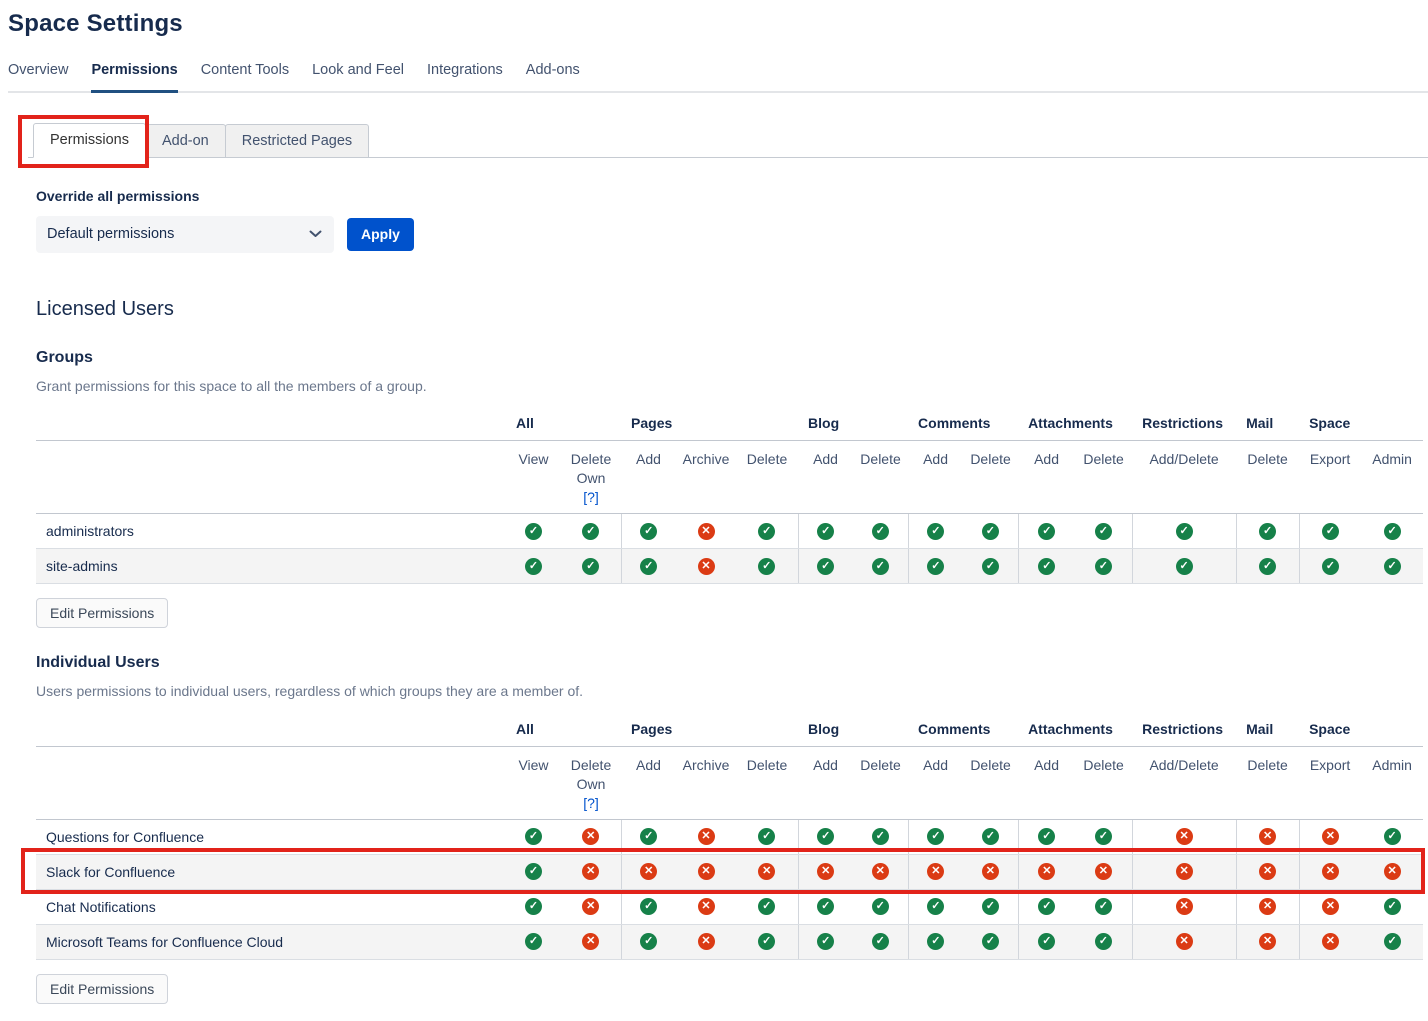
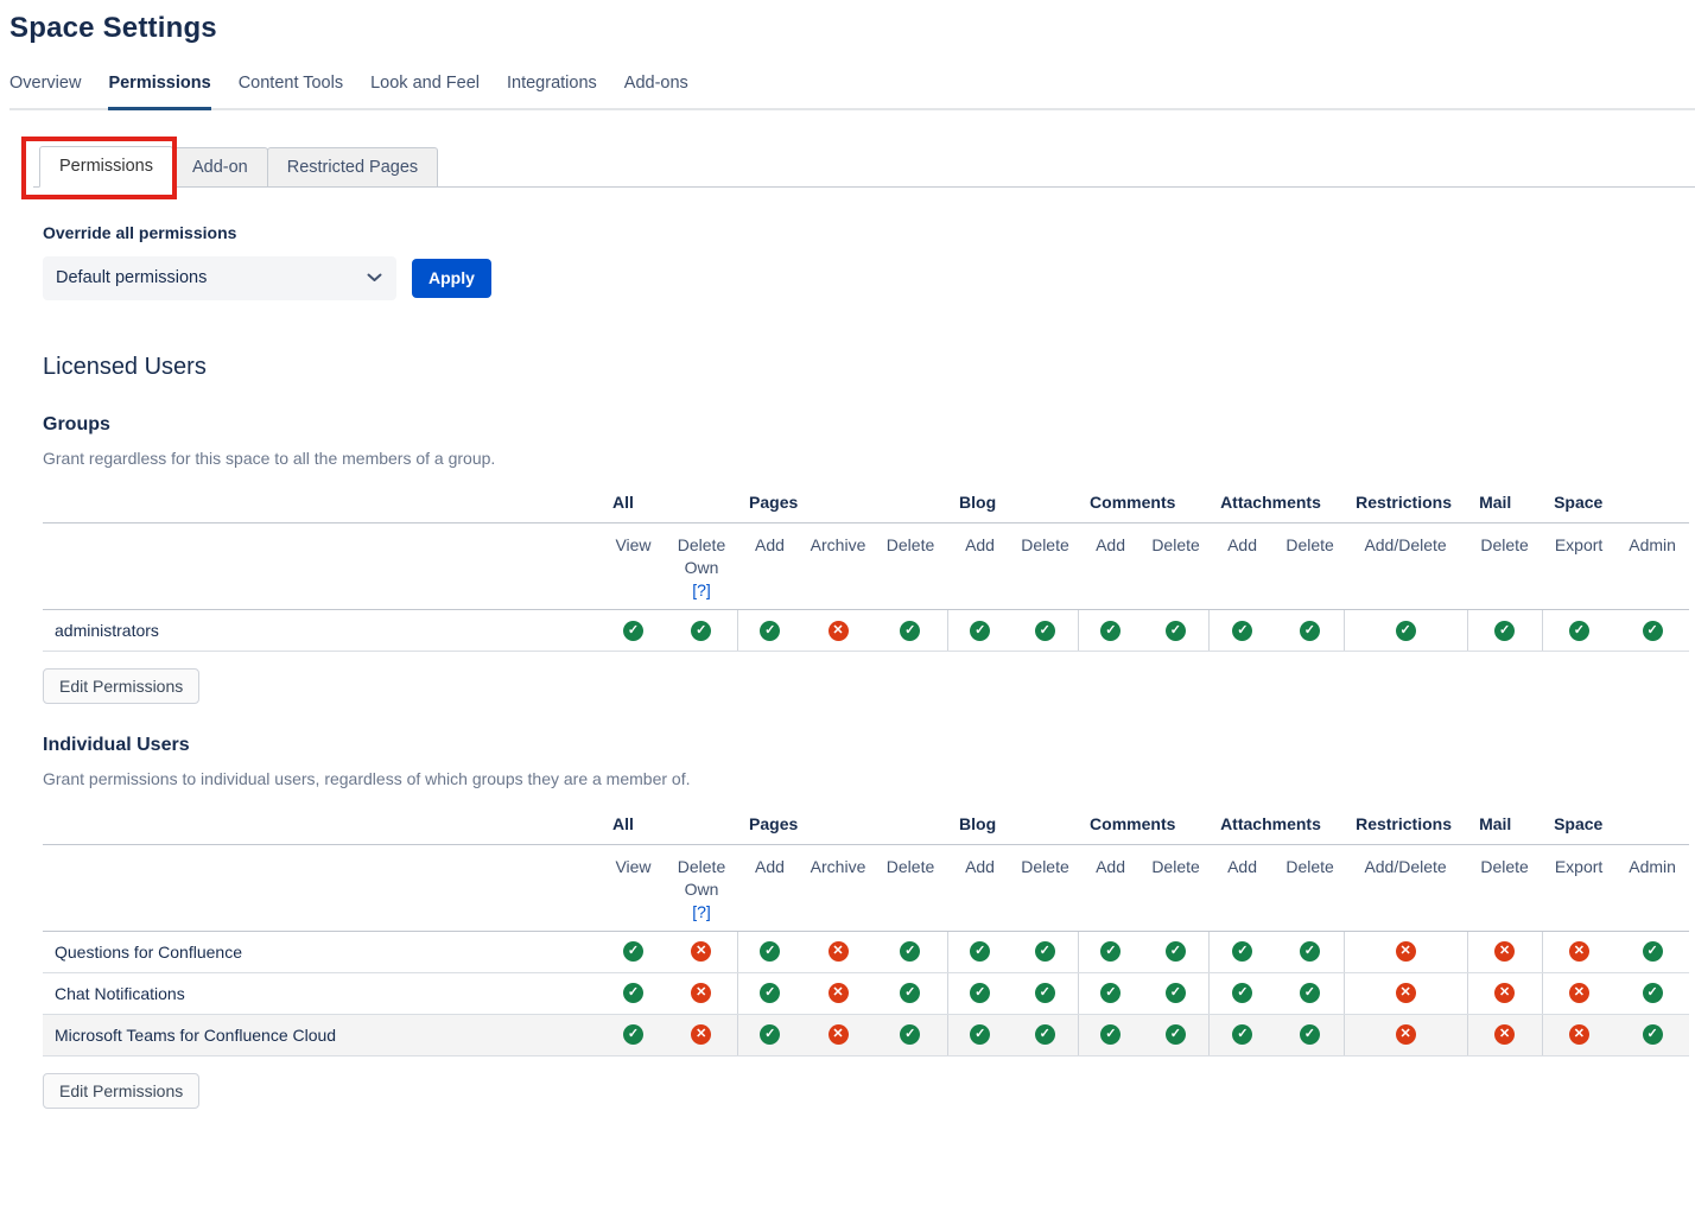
  Space Settings
  Overview
  Permissions
  Content Tools
  Look and Feel
  Integrations
  Add-ons
  Permissions
  Add-on
  Restricted Pages
  Override all permissions
  Default permissions
  Apply
  Licensed Users
  Groups
- Grant permissions for this space to all the members of a group.
+ Grant regardless for this space to all the members of a group.
  	All	Pages	Blog	Comments	Attachments	Restrictions	Mail	Space
  	View	Delete Own[?]	Add	Archive	Delete	Add	Delete	Add	Delete	Add	Delete	Add/Delete	Delete	Export	Admin
  administrators	✓	✓	✓	✕	✓	✓	✓	✓	✓	✓	✓	✓	✓	✓	✓
- site-admins	✓	✓	✓	✕	✓	✓	✓	✓	✓	✓	✓	✓	✓	✓	✓
  Edit Permissions
  Individual Users
- Users permissions to individual users, regardless of which groups they are a member of.
+ Grant permissions to individual users, regardless of which groups they are a member of.
  	All	Pages	Blog	Comments	Attachments	Restrictions	Mail	Space
  	View	Delete Own[?]	Add	Archive	Delete	Add	Delete	Add	Delete	Add	Delete	Add/Delete	Delete	Export	Admin
  Questions for Confluence	✓	✕	✓	✕	✓	✓	✓	✓	✓	✓	✓	✕	✕	✕	✓
- Slack for Confluence	✓	✕	✕	✕	✕	✕	✕	✕	✕	✕	✕	✕	✕	✕	✕
  Chat Notifications	✓	✕	✓	✕	✓	✓	✓	✓	✓	✓	✓	✕	✕	✕	✓
  Microsoft Teams for Confluence Cloud	✓	✕	✓	✕	✓	✓	✓	✓	✓	✓	✓	✕	✕	✕	✓
  Edit Permissions
